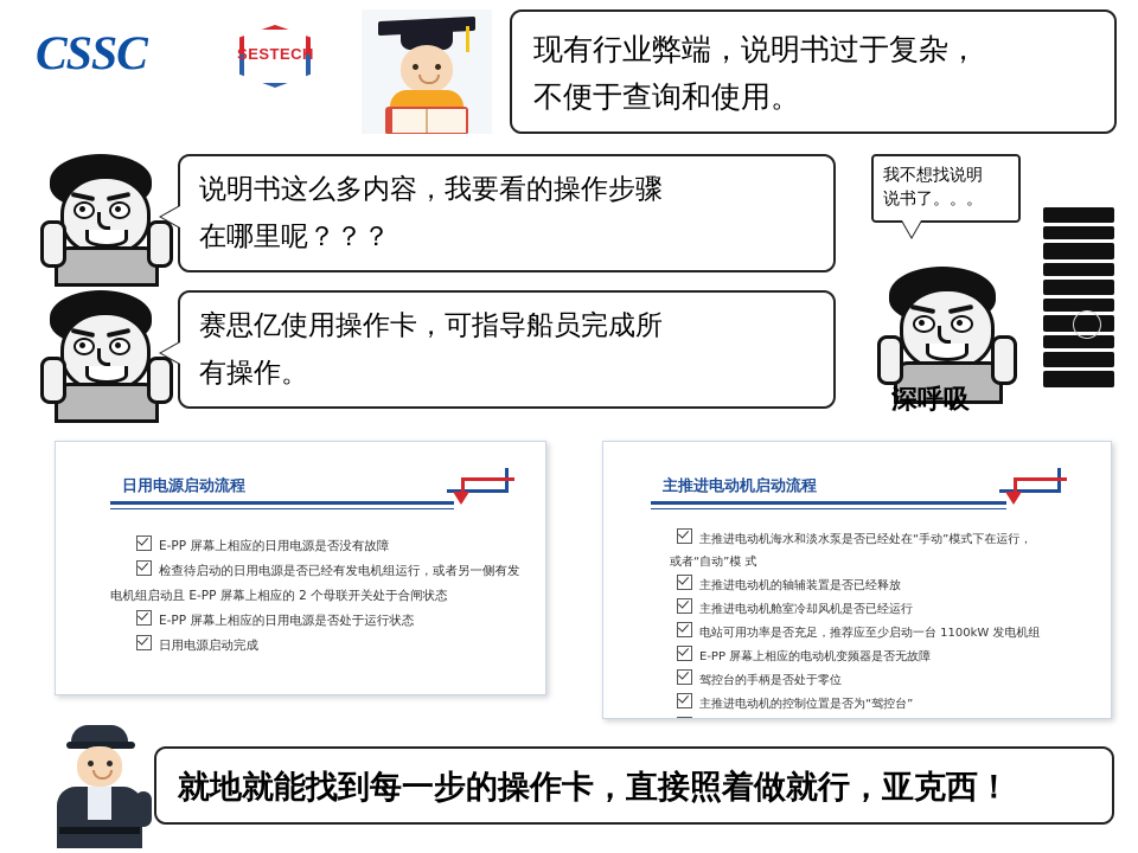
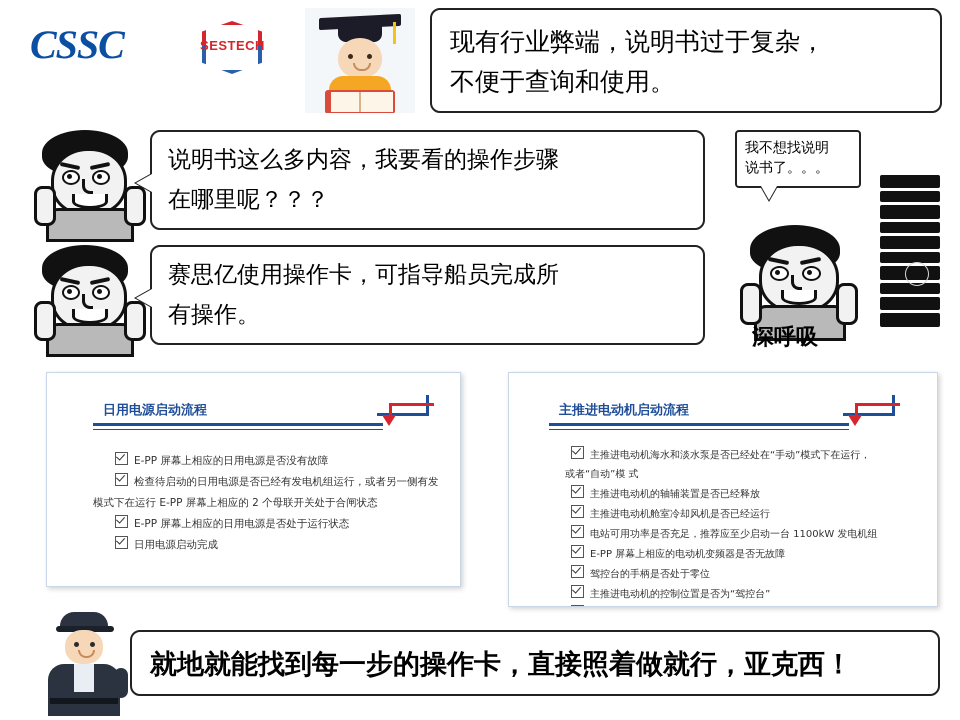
  CSSC
  SESTECH
  现有行业弊端，说明书过于复杂，
  不便于查询和使用。
  说明书这么多内容，我要看的操作步骤
  在哪里呢？？？
  我不想找说明
  说书了。。。
  赛思亿使用操作卡，可指导船员完成所
  有操作。
  深呼吸
  日用电源启动流程
  E-PP 屏幕上相应的日用电源是否没有故障
  检查待启动的日用电源是否已经有发电机组运行，或者另一侧有发
- 电机组启动且 E-PP 屏幕上相应的 2 个母联开关处于合闸状态
+ 模式下在运行 E-PP 屏幕上相应的 2 个母联开关处于合闸状态
  E-PP 屏幕上相应的日用电源是否处于运行状态
  日用电源启动完成
  主推进电动机启动流程
  主推进电动机海水和淡水泵是否已经处在“手动”模式下在运行，
  或者“自动”模 式
  主推进电动机的轴辅装置是否已经释放
  主推进电动机舱室冷却风机是否已经运行
  电站可用功率是否充足，推荐应至少启动一台 1100kW 发电机组
  E-PP 屏幕上相应的电动机变频器是否无故障
  驾控台的手柄是否处于零位
  主推进电动机的控制位置是否为“驾控台”
  就地就能找到每一步的操作卡，直接照着做就行，亚克西！
